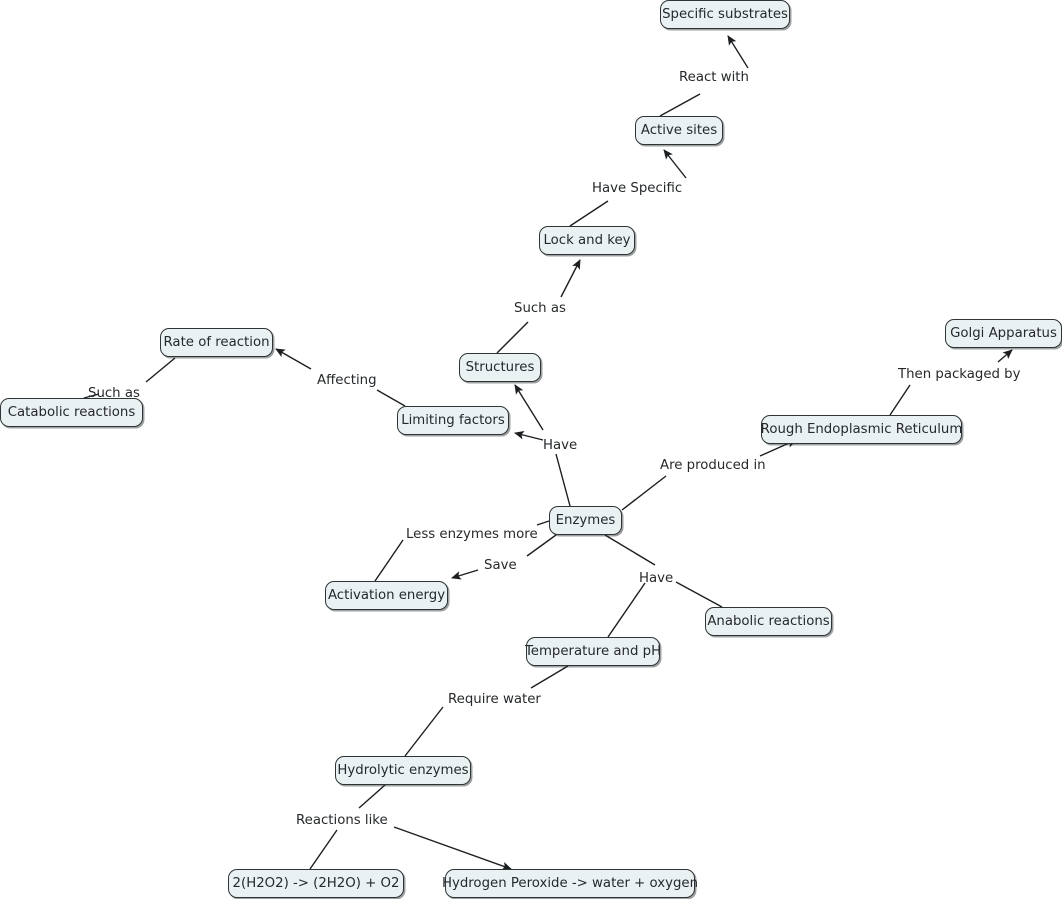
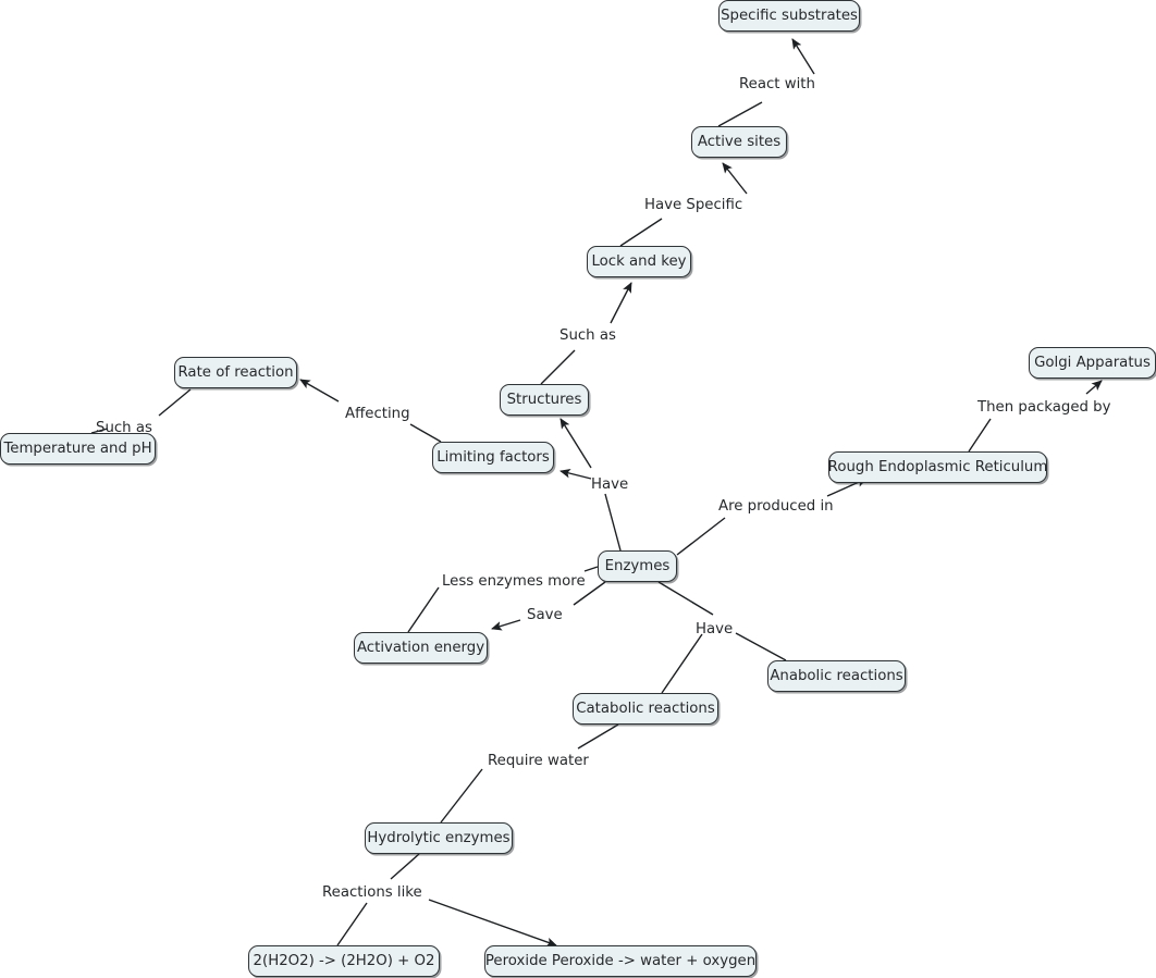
  Specific substrates
  Active sites
  Lock and key
  Rate of reaction
- Catabolic reactions
+ Temperature and pH
  Structures
  Limiting factors
  Golgi Apparatus
  Rough Endoplasmic Reticulum
  Enzymes
  Activation energy
  Anabolic reactions
- Temperature and pH
+ Catabolic reactions
  Hydrolytic enzymes
  2(H2O2) -> (2H2O) + O2
- Hydrogen Peroxide -> water + oxygen
+ Peroxide Peroxide -> water + oxygen
  React with
  Have Specific
  Such as
  Affecting
  Such as
  Have
  Are produced in
  Then packaged by
  Less enzymes more
  Save
  Have
  Require water
  Reactions like
